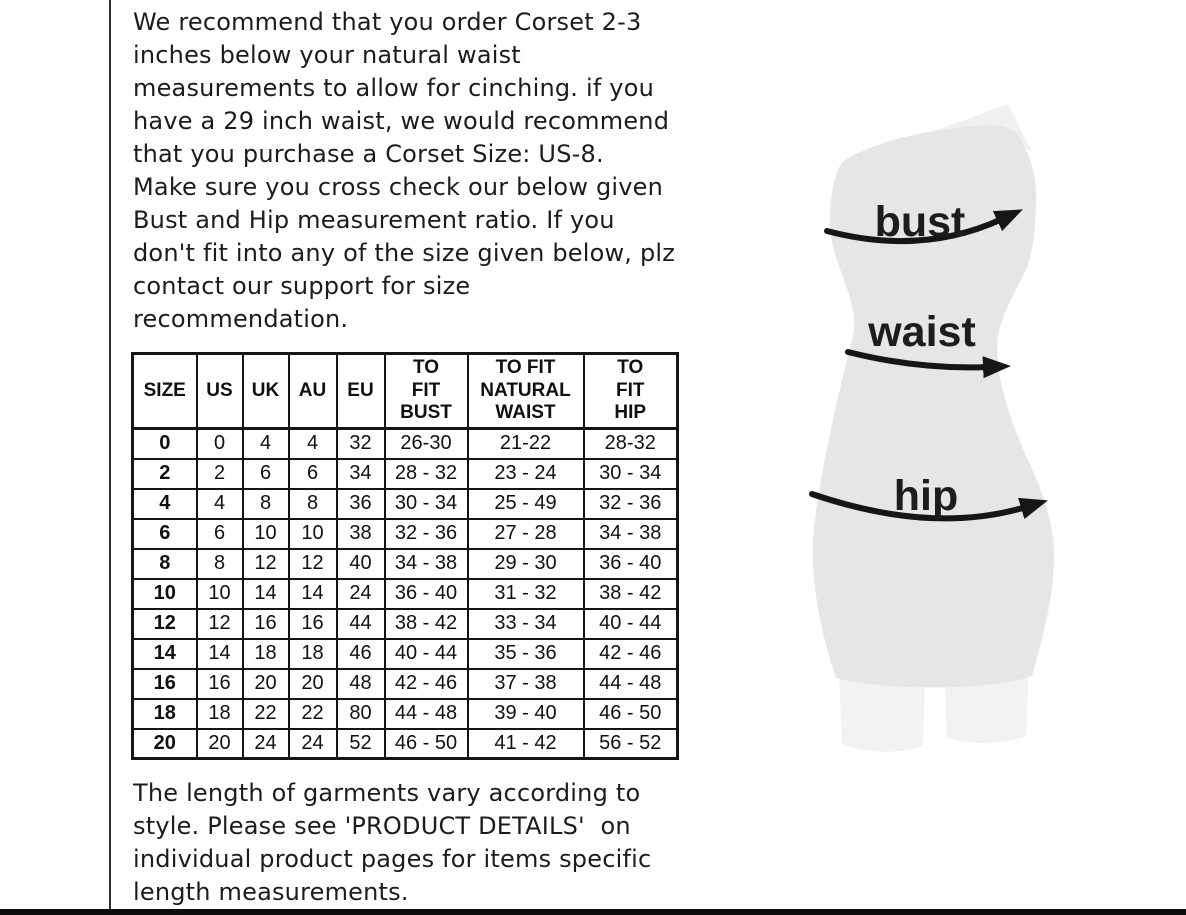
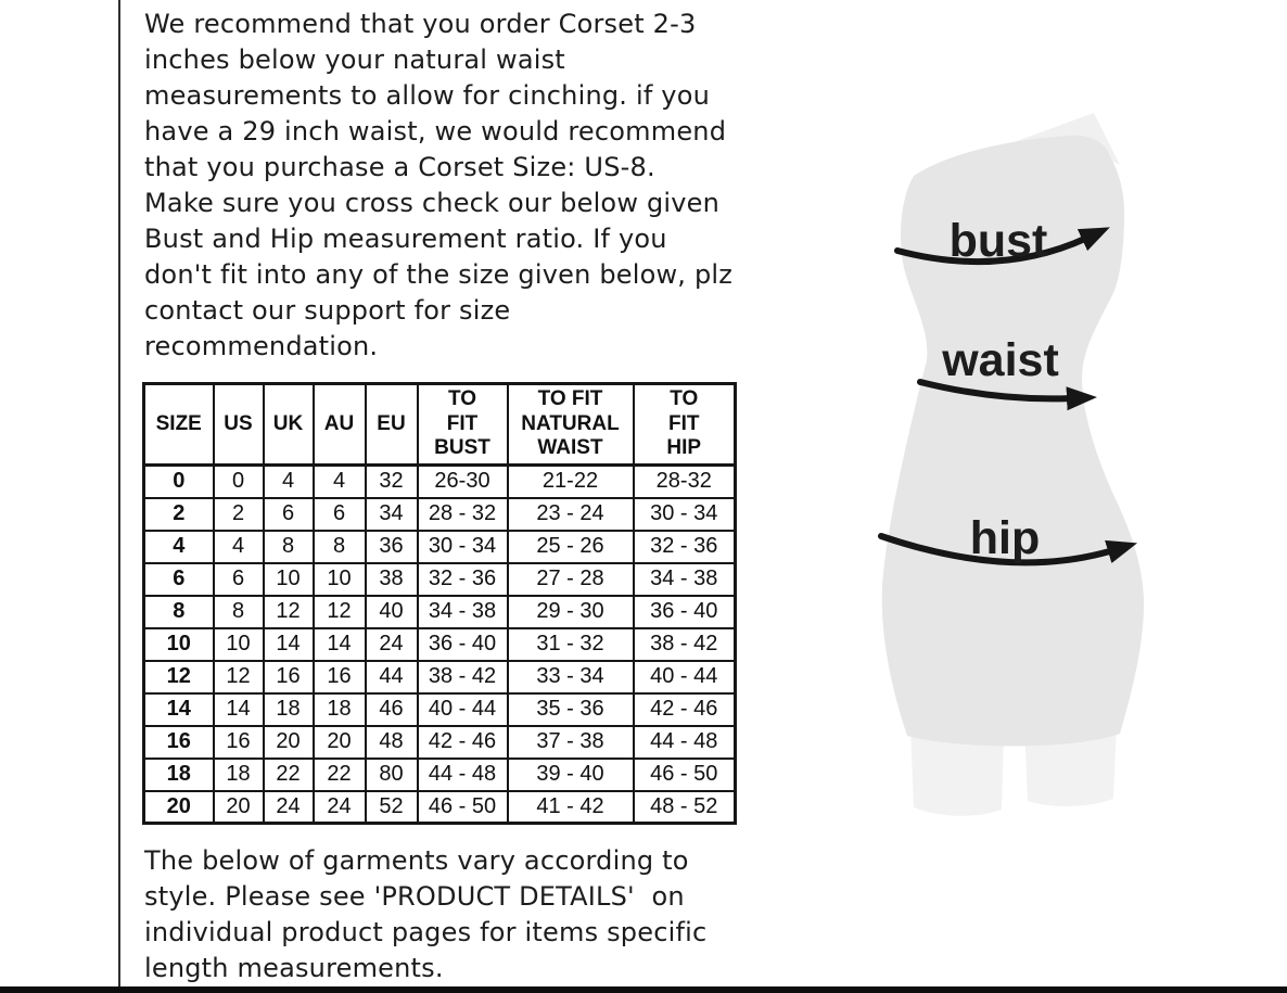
  We recommend that you order Corset 2-3
  inches below your natural waist
  measurements to allow for cinching. if you
  have a 29 inch waist, we would recommend
  that you purchase a Corset Size: US-8.
  Make sure you cross check our below given
  Bust and Hip measurement ratio. If you
  don't fit into any of the size given below, plz
  contact our support for size
  recommendation.
  SIZE	US	UK	AU	EU	TO FIT BUST	TO FIT NATURAL WAIST	TO FIT HIP
  0	0	4	4	32	26-30	21-22	28-32
  2	2	6	6	34	28 - 32	23 - 24	30 - 34
- 4	4	8	8	36	30 - 34	25 - 49	32 - 36
+ 4	4	8	8	36	30 - 34	25 - 26	32 - 36
  6	6	10	10	38	32 - 36	27 - 28	34 - 38
  8	8	12	12	40	34 - 38	29 - 30	36 - 40
  10	10	14	14	24	36 - 40	31 - 32	38 - 42
  12	12	16	16	44	38 - 42	33 - 34	40 - 44
  14	14	18	18	46	40 - 44	35 - 36	42 - 46
  16	16	20	20	48	42 - 46	37 - 38	44 - 48
  18	18	22	22	80	44 - 48	39 - 40	46 - 50
- 20	20	24	24	52	46 - 50	41 - 42	56 - 52
+ 20	20	24	24	52	46 - 50	41 - 42	48 - 52
- The length of garments vary according to
+ The below of garments vary according to
  style. Please see 'PRODUCT DETAILS' on
  individual product pages for items specific
  length measurements.
  bust
  waist
  hip
